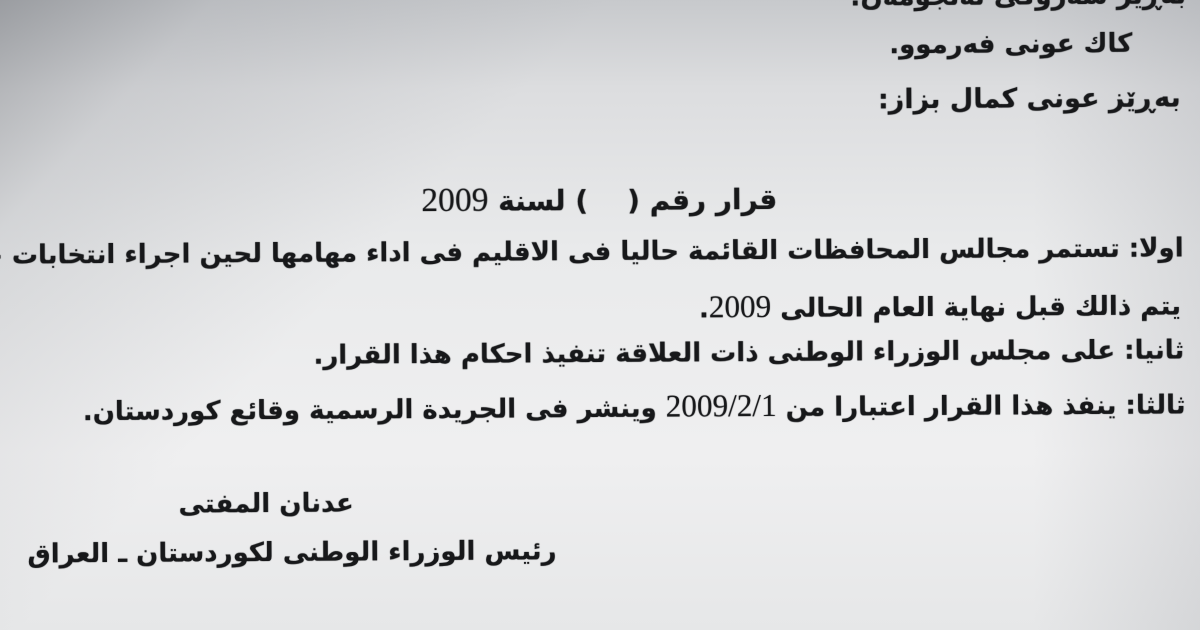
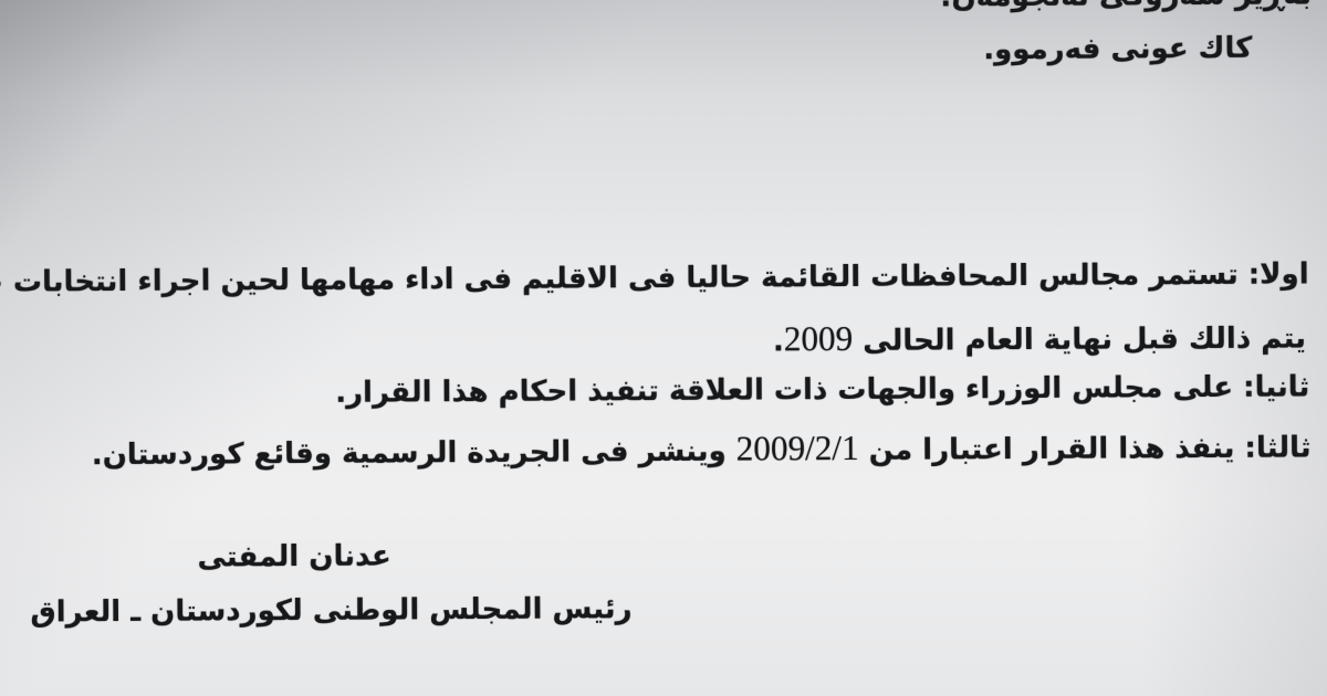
  كاك عونى فەرموو.
- بەڕێز عونى كمال بزاز:
- قرار رقم ( ) لسنة 2009
  اولا: تستمر مجالس المحافظات القائمة حاليا فى الاقليم فى اداء مهامها لحين اجراء انتخابات
  يتم ذالك قبل نهاية العام الحالى 2009.
- ثانيا: على مجلس الوزراء الوطنى ذات العلاقة تنفيذ احكام هذا القرار.
+ ثانيا: على مجلس الوزراء والجهات ذات العلاقة تنفيذ احكام هذا القرار.
  ثالثا: ينفذ هذا القرار اعتبارا من 2009/2/1 وينشر فى الجريدة الرسمية وقائع كوردستان.
  عدنان المفتى
- رئيس الوزراء الوطنى لكوردستان ـ العراق
+ رئيس المجلس الوطنى لكوردستان ـ العراق
